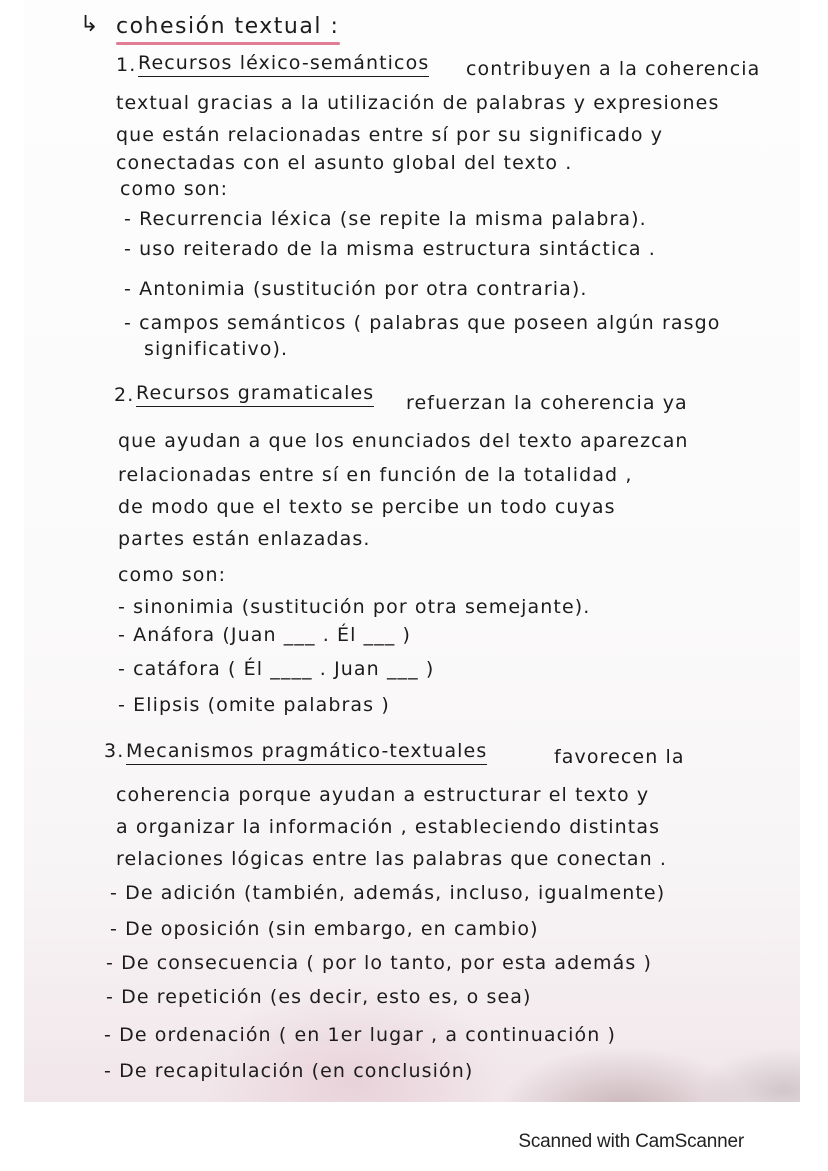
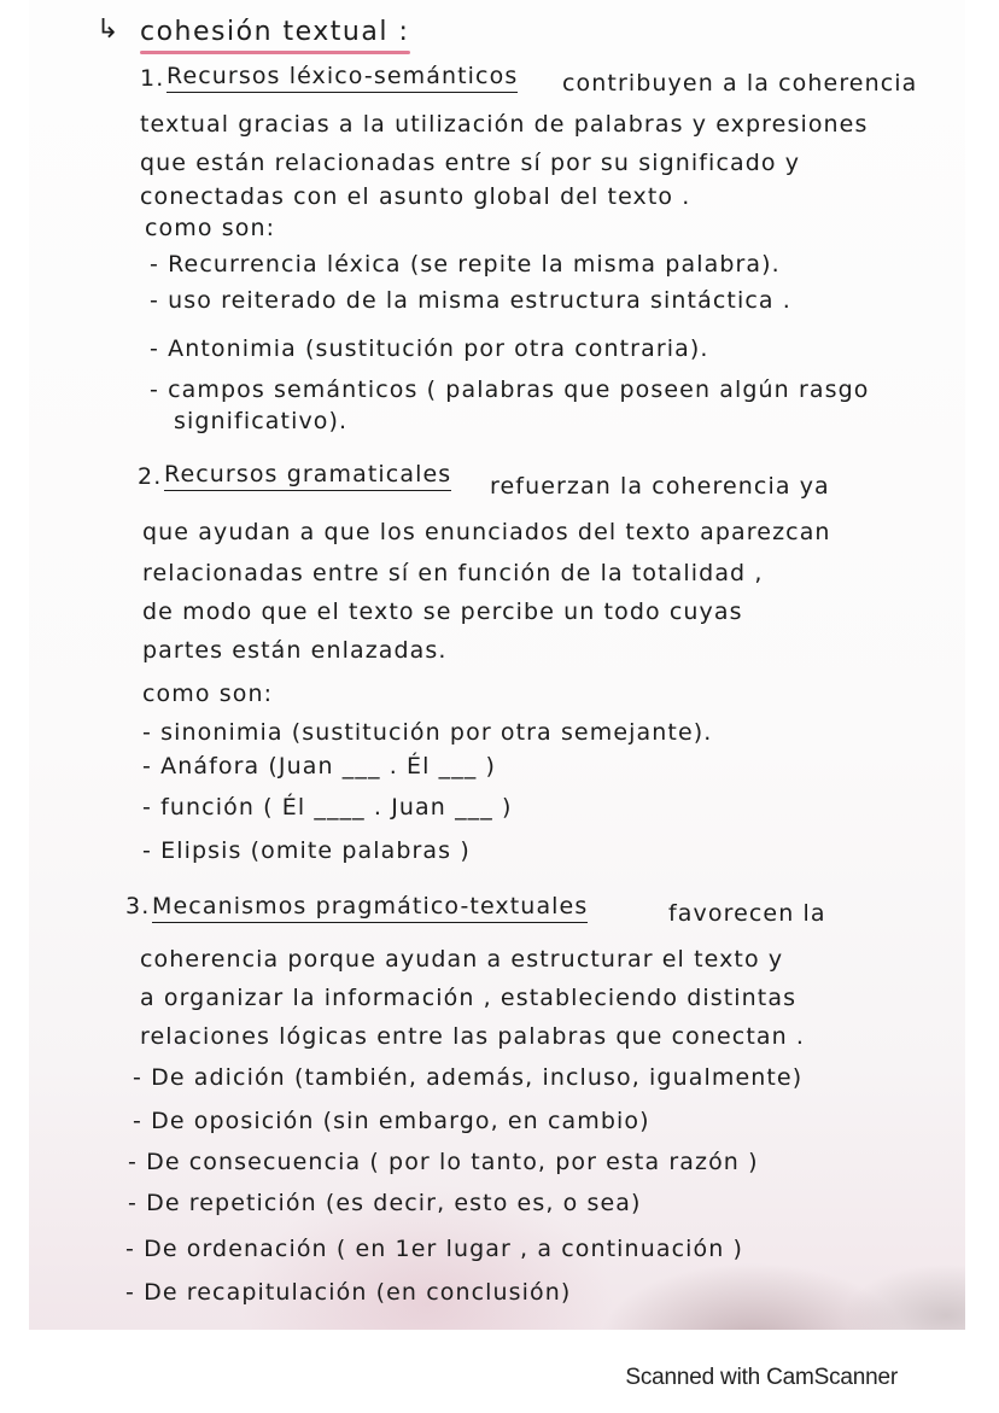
  ↳
  cohesión textual :
  1.
  Recursos léxico-semánticos
  contribuyen a la coherencia
  textual gracias a la utilización de palabras y expresiones
  que están relacionadas entre sí por su significado y
  conectadas con el asunto global del texto .
  como son:
  - Recurrencia léxica (se repite la misma palabra).
  - uso reiterado de la misma estructura sintáctica .
  - Antonimia (sustitución por otra contraria).
  - campos semánticos ( palabras que poseen algún rasgo
  significativo).
  2.
  Recursos gramaticales
  refuerzan la coherencia ya
  que ayudan a que los enunciados del texto aparezcan
  relacionadas entre sí en función de la totalidad ,
  de modo que el texto se percibe un todo cuyas
  partes están enlazadas.
  como son:
  - sinonimia (sustitución por otra semejante).
  - Anáfora (Juan ___ . Él ___ )
- - catáfora ( Él ____ . Juan ___ )
+ - función ( Él ____ . Juan ___ )
  - Elipsis (omite palabras )
  3.
  Mecanismos pragmático-textuales
  favorecen la
  coherencia porque ayudan a estructurar el texto y
  a organizar la información , estableciendo distintas
  relaciones lógicas entre las palabras que conectan .
  - De adición (también, además, incluso, igualmente)
  - De oposición (sin embargo, en cambio)
- - De consecuencia ( por lo tanto, por esta además )
+ - De consecuencia ( por lo tanto, por esta razón )
  - De repetición (es decir, esto es, o sea)
  - De ordenación ( en 1er lugar , a continuación )
  - De recapitulación (en conclusión)
  Scanned with CamScanner
